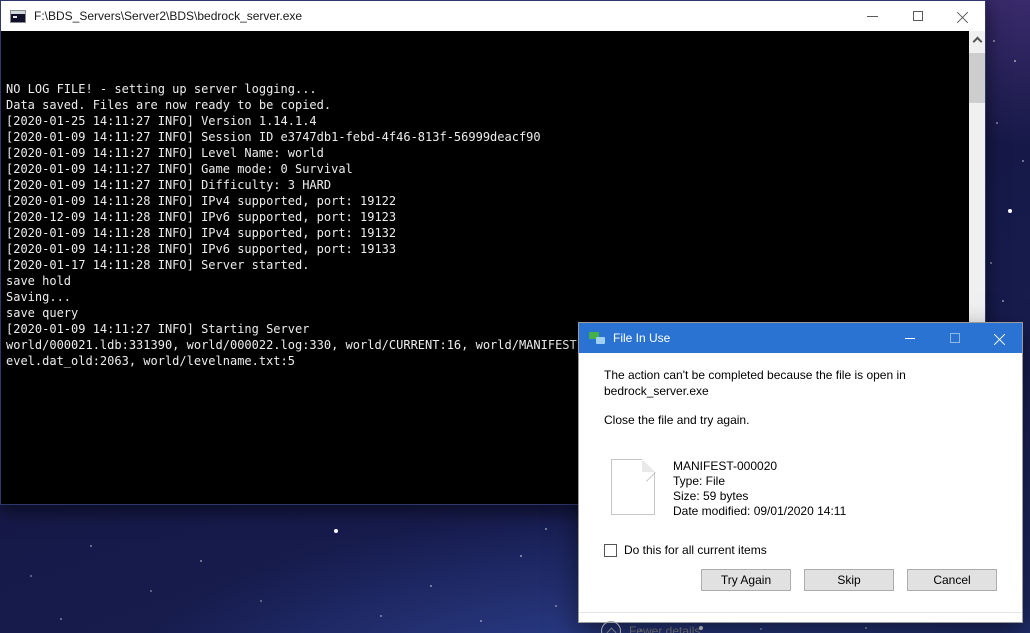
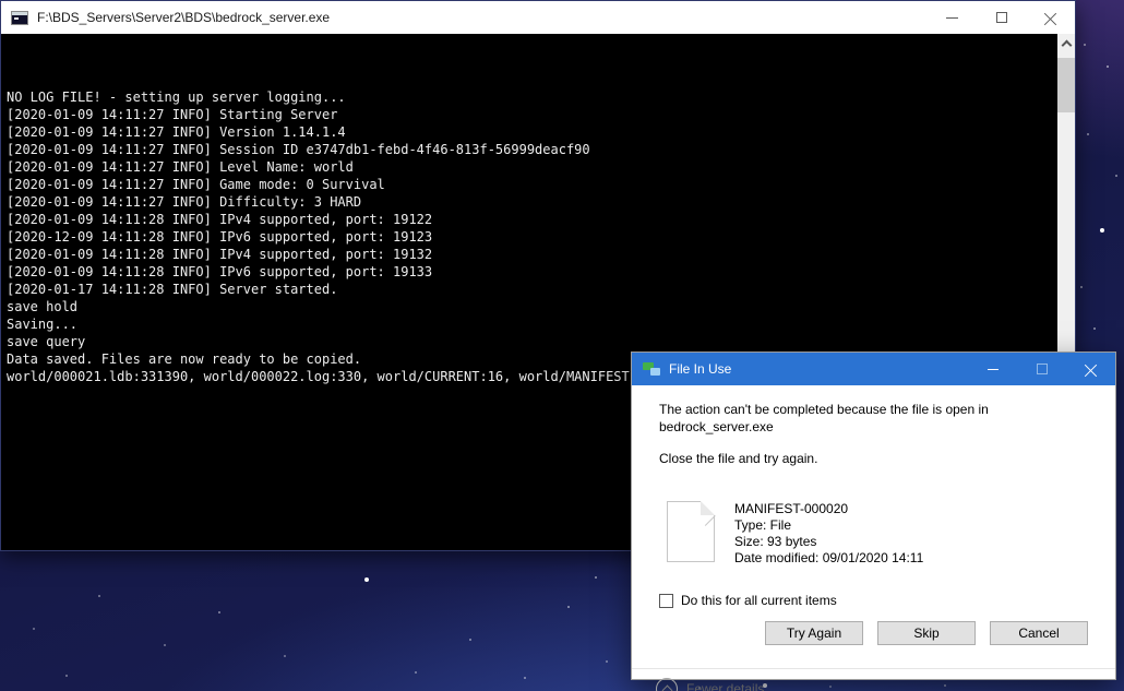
  F:\BDS_Servers\Server2\BDS\bedrock_server.exe
  NO LOG FILE! - setting up server logging...
- Data saved. Files are now ready to be copied.
+ [2020-01-09 14:11:27 INFO] Starting Server
- [2020-01-25 14:11:27 INFO] Version 1.14.1.4
+ [2020-01-09 14:11:27 INFO] Version 1.14.1.4
  [2020-01-09 14:11:27 INFO] Session ID e3747db1-febd-4f46-813f-56999deacf90
  [2020-01-09 14:11:27 INFO] Level Name: world
  [2020-01-09 14:11:27 INFO] Game mode: 0 Survival
  [2020-01-09 14:11:27 INFO] Difficulty: 3 HARD
  [2020-01-09 14:11:28 INFO] IPv4 supported, port: 19122
  [2020-12-09 14:11:28 INFO] IPv6 supported, port: 19123
  [2020-01-09 14:11:28 INFO] IPv4 supported, port: 19132
  [2020-01-09 14:11:28 INFO] IPv6 supported, port: 19133
  [2020-01-17 14:11:28 INFO] Server started.
  save hold
  Saving...
  save query
- [2020-01-09 14:11:27 INFO] Starting Server
+ Data saved. Files are now ready to be copied.
- evel.dat_old:2063, world/levelname.txt:5
  File In Use
  The action can't be completed because the file is open in
  bedrock_server.exe
  Close the file and try again.
  MANIFEST-000020
  Type: File
- Size: 59 bytes
+ Size: 93 bytes
  Date modified: 09/01/2020 14:11
  Do this for all current items
  Try Again
  Skip
  Cancel
  Fewer details
